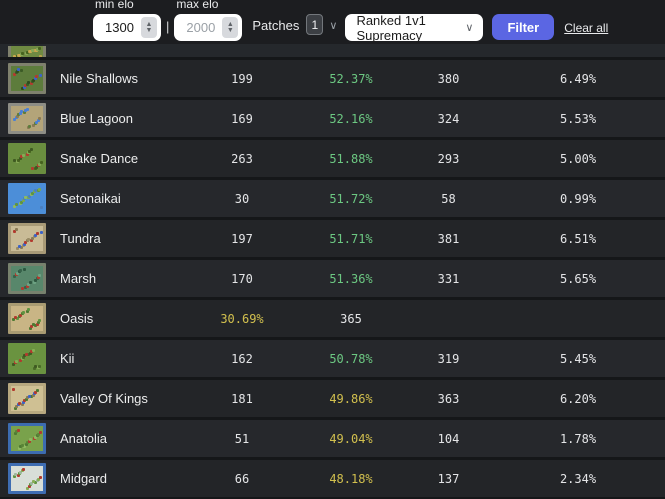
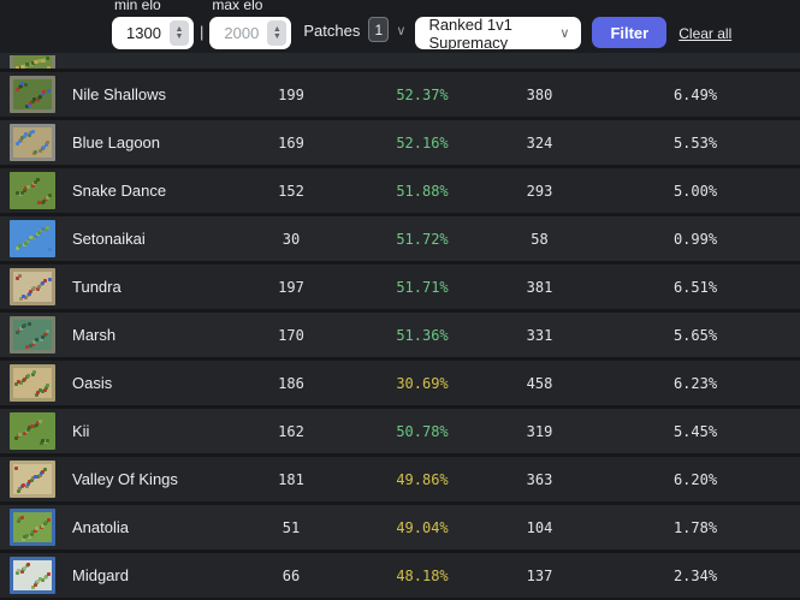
  min elo
  1300
  |
  max elo
  2000
  Patches
  1
  ∨
  Ranked 1v1 Supremacy
  ∨
  Filter
  Clear all
  Nile Shallows
  199
  52.37%
  380
  6.49%
  Blue Lagoon
  169
  52.16%
  324
  5.53%
  Snake Dance
- 263
+ 152
  51.88%
  293
  5.00%
  Setonaikai
  30
  51.72%
  58
  0.99%
  Tundra
  197
  51.71%
  381
  6.51%
  Marsh
  170
  51.36%
  331
  5.65%
  Oasis
+ 186
  30.69%
- 365
+ 458
+ 6.23%
  Kii
  162
  50.78%
  319
  5.45%
  Valley Of Kings
  181
  49.86%
  363
  6.20%
  Anatolia
  51
  49.04%
  104
  1.78%
  Midgard
  66
  48.18%
  137
  2.34%
